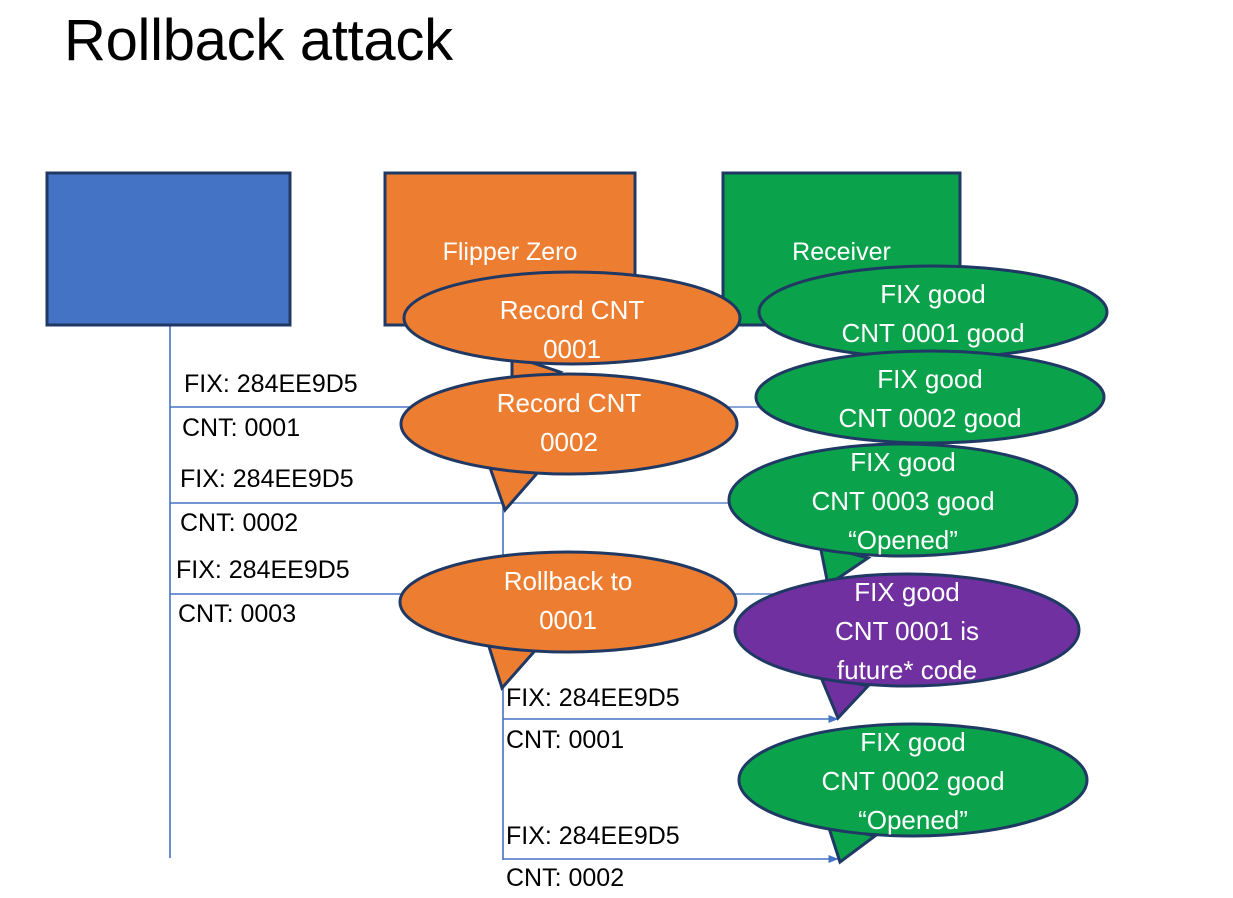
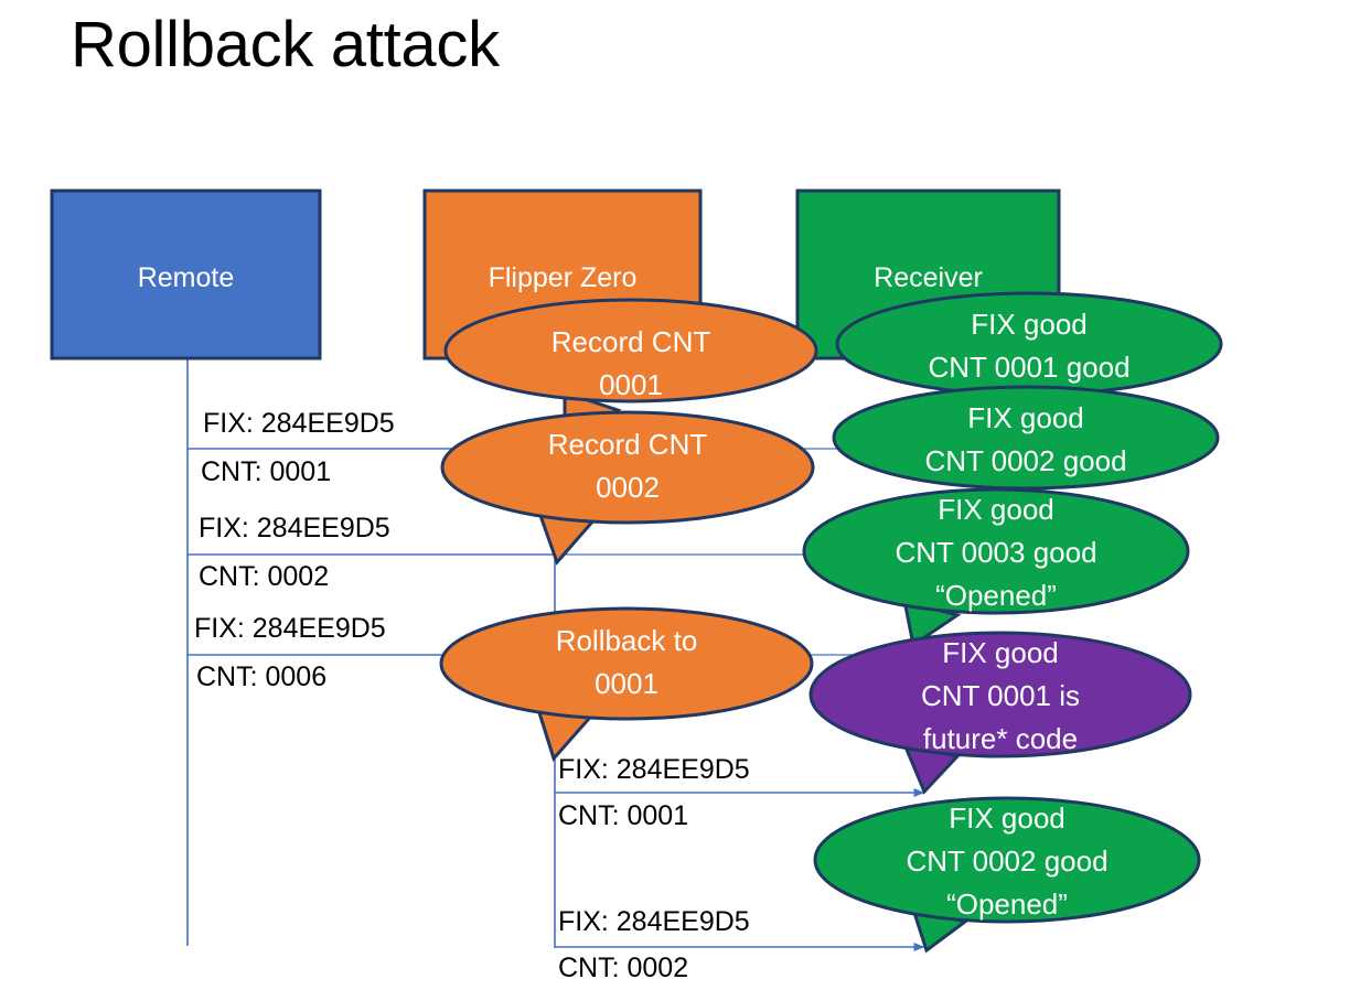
  Rollback attack
+ Remote
  Flipper Zero
  Receiver
  Record CNT
  0001
  Record CNT
  0002
  Rollback to
  0001
  FIX good
  CNT 0001 good
  FIX good
  CNT 0002 good
  FIX good
  CNT 0003 good
  “Opened”
  FIX good
  CNT 0001 is
  future* code
  FIX good
  CNT 0002 good
  “Opened”
  FIX: 284EE9D5
  CNT: 0001
  FIX: 284EE9D5
  CNT: 0002
  FIX: 284EE9D5
- CNT: 0003
+ CNT: 0006
  FIX: 284EE9D5
  CNT: 0001
  FIX: 284EE9D5
  CNT: 0002
